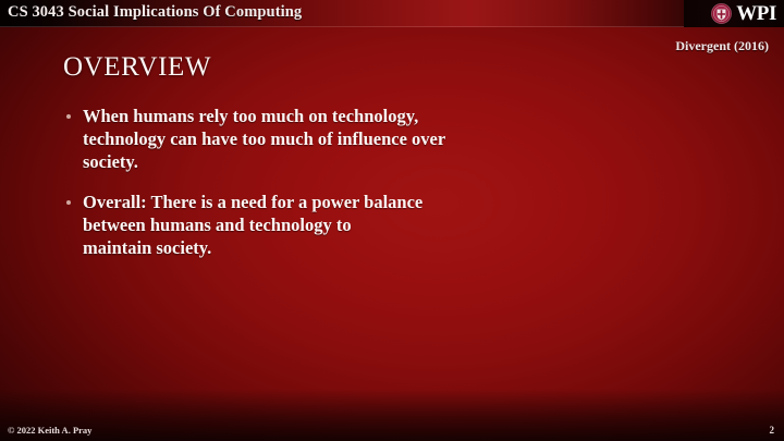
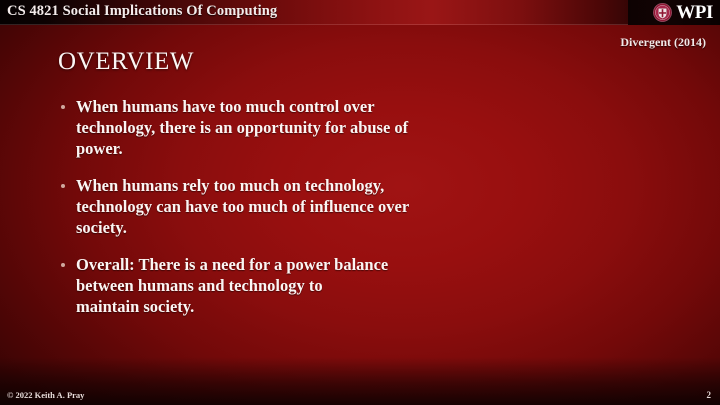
- CS 3043 Social Implications Of Computing
+ CS 4821 Social Implications Of Computing
  WPI
- Divergent (2016)
+ Divergent (2014)
  OVERVIEW
+ When humans have too much control over
+ technology, there is an opportunity for abuse of
+ power.
  When humans rely too much on technology,
  technology can have too much of influence over
  society.
  Overall: There is a need for a power balance
  between humans and technology to
  maintain society.
  © 2022 Keith A. Pray
  2
